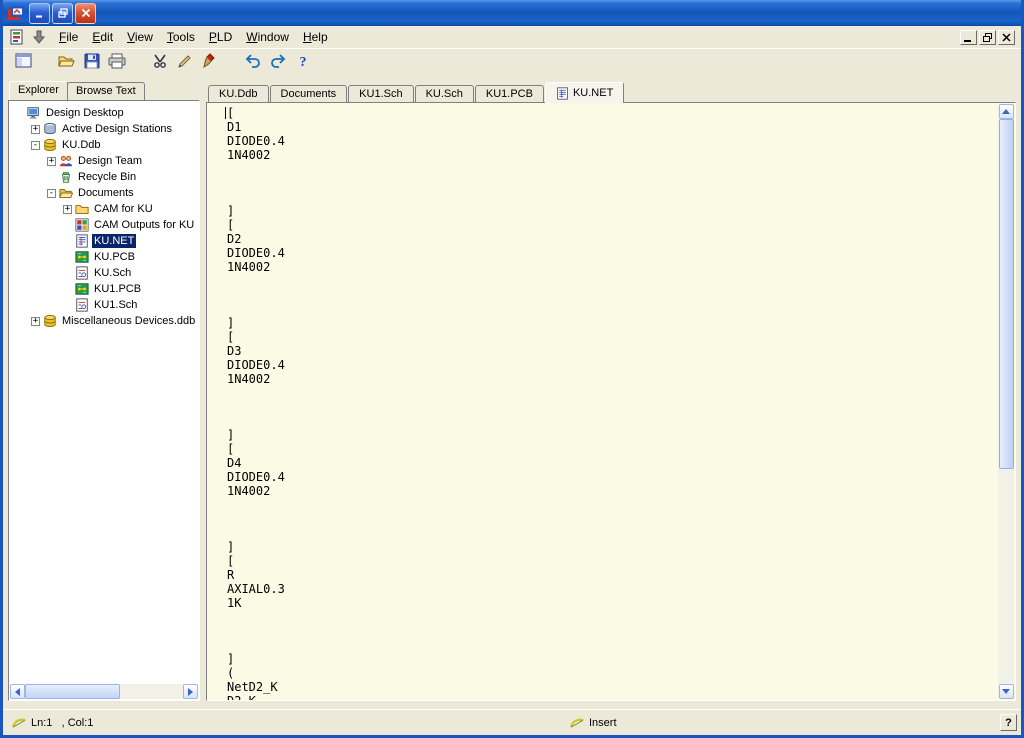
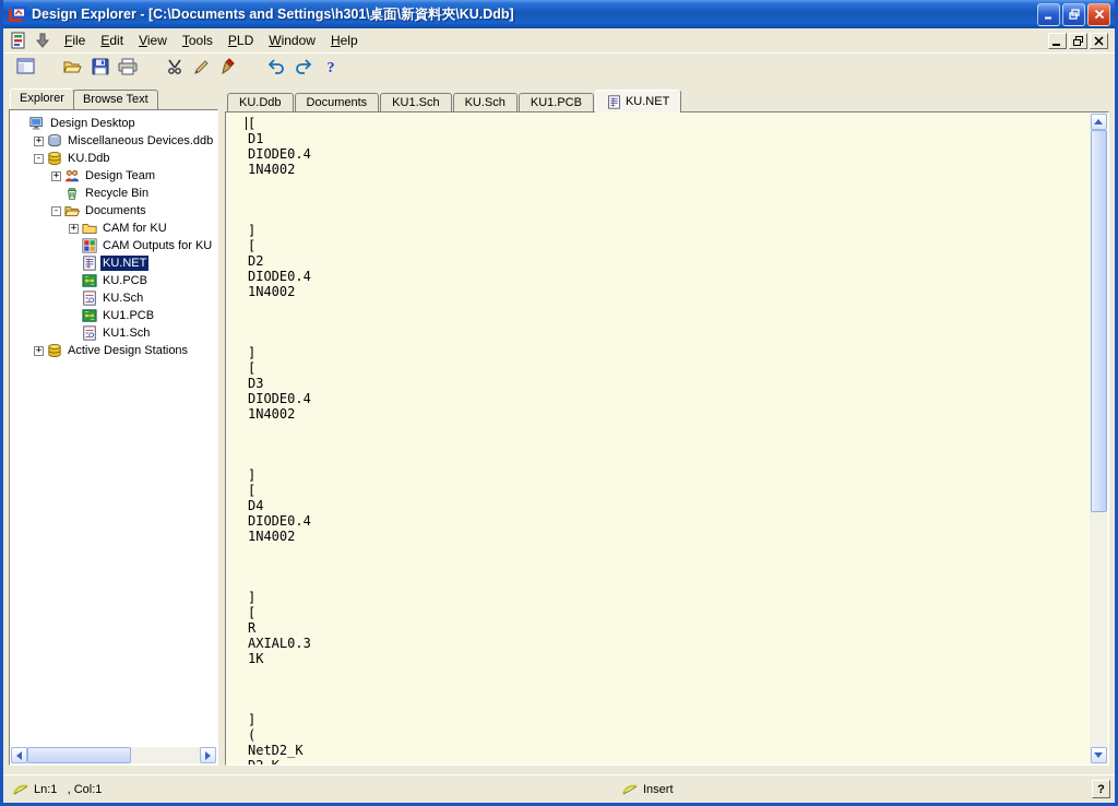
+ Design Explorer - [C:\Documents and Settings\h301\桌面\新資料夾\KU.Ddb]
  File
  Edit
  View
  Tools
  PLD
  Window
  Help
  ?
  Explorer
  Browse Text
  Design Desktop
  +
- Active Design Stations
+ Miscellaneous Devices.ddb
  -
  KU.Ddb
  +
  Design Team
  Recycle Bin
  -
  Documents
  +
  CAM for KU
  CAM Outputs for KU
  KU.NET
  KU.PCB
  KU.Sch
  KU1.PCB
  KU1.Sch
  +
- Miscellaneous Devices.ddb
+ Active Design Stations
  KU.Ddb
  Documents
  KU1.Sch
  KU.Sch
  KU1.PCB
  KU.NET
  [
  D1
  DIODE0.4
  1N4002
  ]
  [
  D2
  DIODE0.4
  1N4002
  ]
  [
  D3
  DIODE0.4
  1N4002
  ]
  [
  D4
  DIODE0.4
  1N4002
  ]
  [
  R
  AXIAL0.3
  1K
  ]
  (
  NetD2_K
  Ln:1 , Col:1
  Insert
  ?
